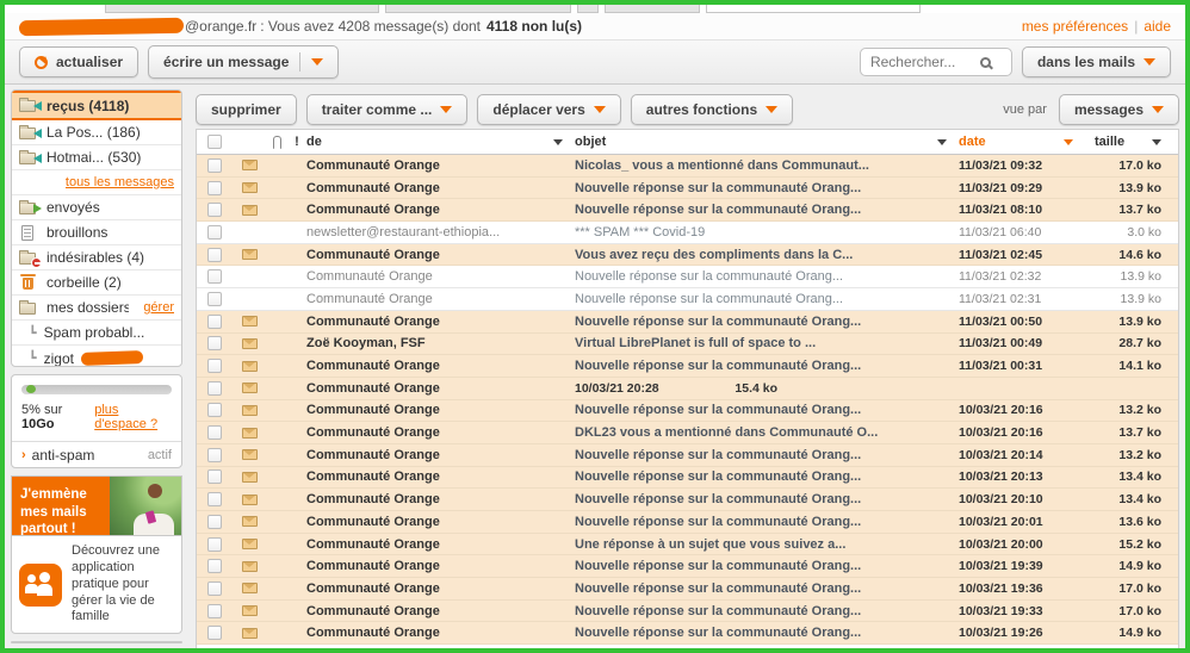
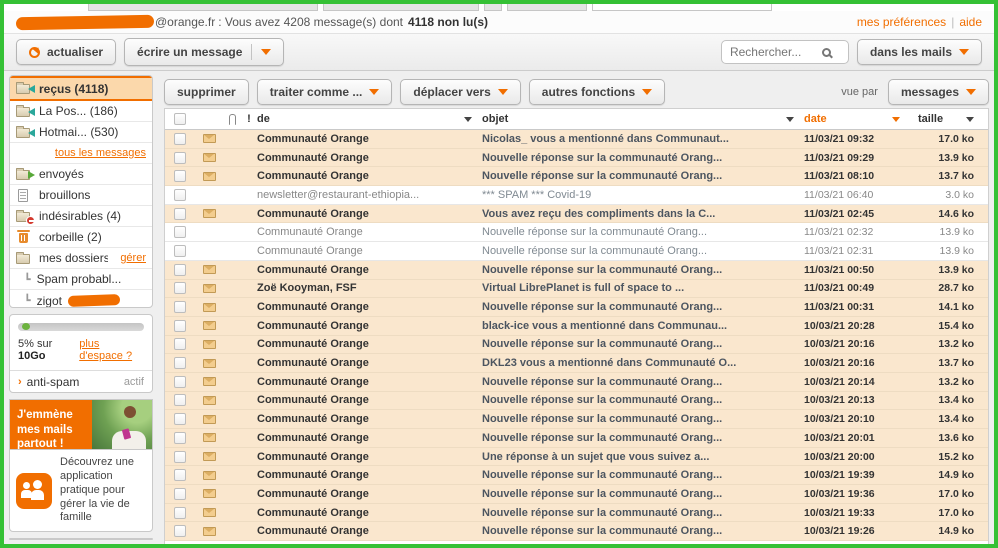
  @orange.fr
  : Vous avez 4208 message(s) dont
  4118 non lu(s)
  mes préférences
  |
  aide
  actualiser
  écrire un message
  Rechercher...
  dans les mails
  reçus (4118)
  La Pos... (186)
  Hotmai... (530)
  tous les messages
  envoyés
  brouillons
  indésirables (4)
  corbeille (2)
  mes dossiers
  gérer
  ┗
  Spam probabl...
  ┗
  zigot
  5% sur 10Go
  plus d'espace ?
  ›
  anti-spam
  actif
  J'emmène mes mails partout !
  Découvrez une application pratique pour gérer la vie de famille
  supprimer
  traiter comme ...
  déplacer vers
  autres fonctions
  vue par
  messages
  !
  de
  objet
  date
  taille
  Communauté Orange
  Nicolas_ vous a mentionné dans Communaut...
  11/03/21 09:32
  17.0 ko
  Communauté Orange
  Nouvelle réponse sur la communauté Orang...
  11/03/21 09:29
  13.9 ko
  Communauté Orange
  Nouvelle réponse sur la communauté Orang...
  11/03/21 08:10
  13.7 ko
  newsletter@restaurant-ethiopia...
  *** SPAM *** Covid-19
  11/03/21 06:40
  3.0 ko
  Communauté Orange
  Vous avez reçu des compliments dans la C...
  11/03/21 02:45
  14.6 ko
  Communauté Orange
  Nouvelle réponse sur la communauté Orang...
  11/03/21 02:32
  13.9 ko
  Communauté Orange
  Nouvelle réponse sur la communauté Orang...
  11/03/21 02:31
  13.9 ko
  Communauté Orange
  Nouvelle réponse sur la communauté Orang...
  11/03/21 00:50
  13.9 ko
  Zoë Kooyman, FSF
  Virtual LibrePlanet is full of space to ...
  11/03/21 00:49
  28.7 ko
  Communauté Orange
  Nouvelle réponse sur la communauté Orang...
  11/03/21 00:31
  14.1 ko
  Communauté Orange
+ black-ice vous a mentionné dans Communau...
  10/03/21 20:28
  15.4 ko
  Communauté Orange
  Nouvelle réponse sur la communauté Orang...
  10/03/21 20:16
  13.2 ko
  Communauté Orange
  DKL23 vous a mentionné dans Communauté O...
  10/03/21 20:16
  13.7 ko
  Communauté Orange
  Nouvelle réponse sur la communauté Orang...
  10/03/21 20:14
  13.2 ko
  Communauté Orange
  Nouvelle réponse sur la communauté Orang...
  10/03/21 20:13
  13.4 ko
  Communauté Orange
  Nouvelle réponse sur la communauté Orang...
  10/03/21 20:10
  13.4 ko
  Communauté Orange
  Nouvelle réponse sur la communauté Orang...
  10/03/21 20:01
  13.6 ko
  Communauté Orange
  Une réponse à un sujet que vous suivez a...
  10/03/21 20:00
  15.2 ko
  Communauté Orange
  Nouvelle réponse sur la communauté Orang...
  10/03/21 19:39
  14.9 ko
  Communauté Orange
  Nouvelle réponse sur la communauté Orang...
  10/03/21 19:36
  17.0 ko
  Communauté Orange
  Nouvelle réponse sur la communauté Orang...
  10/03/21 19:33
  17.0 ko
  Communauté Orange
  Nouvelle réponse sur la communauté Orang...
  10/03/21 19:26
  14.9 ko
